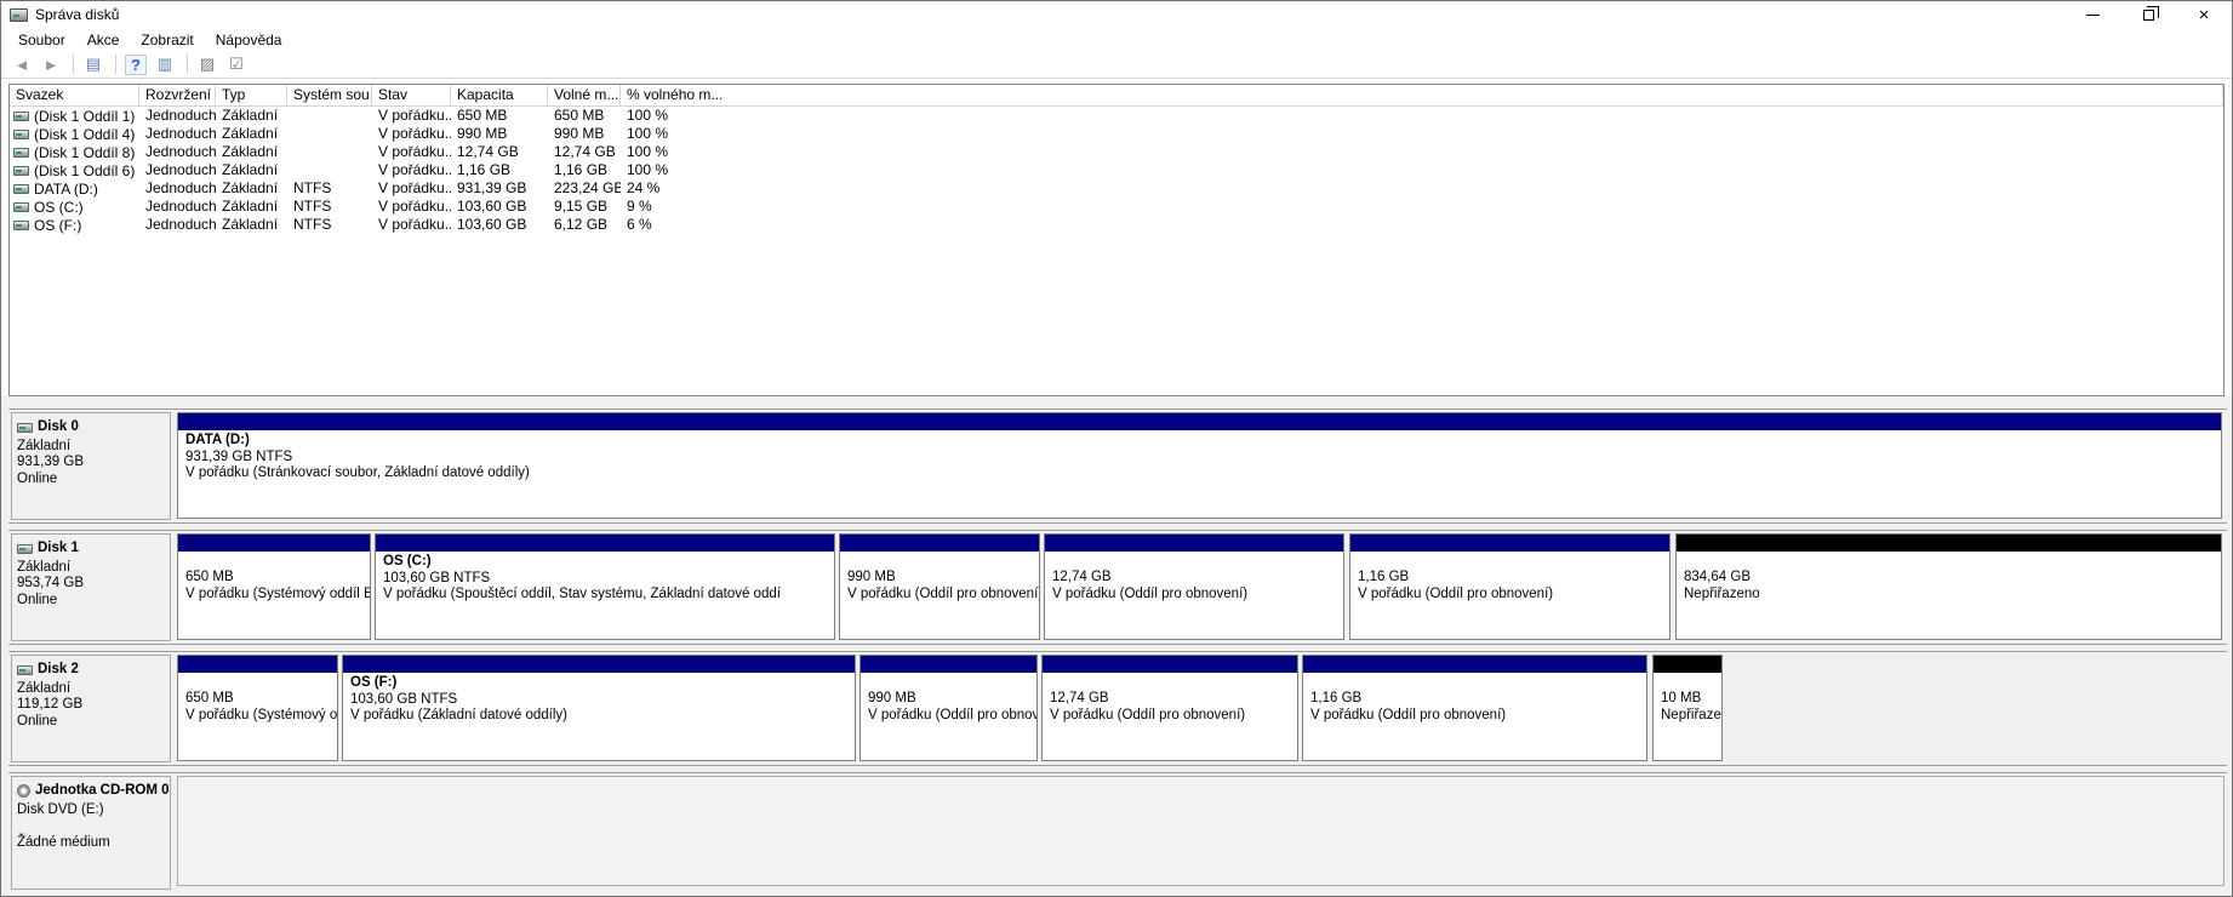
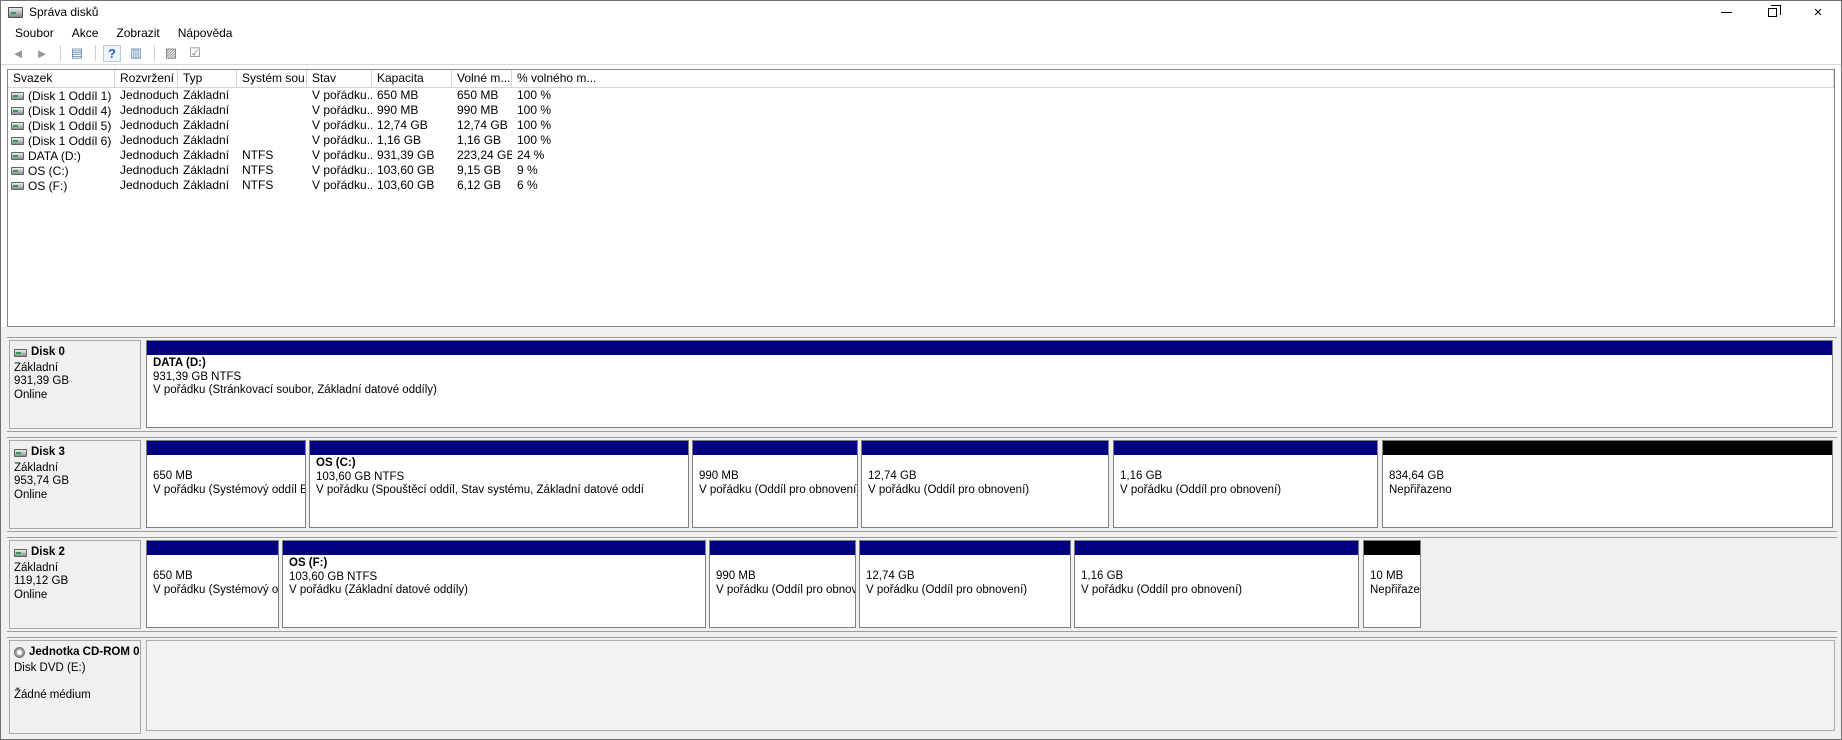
  Správa disků
  ×
  Soubor
  Akce
  Zobrazit
  Nápověda
  ◄
  ►
  ▤
  ?
  ▥
  ▨
  ☑
  Svazek
  Rozvržení
  Typ
  Systém sou.
  Stav
  Kapacita
  Volné m...
  % volného m...
  (Disk 1 Oddíl 1)
  Jednoduch
  Základní
  V pořádku..
  650 MB
  650 MB
  100 %
  (Disk 1 Oddíl 4)
  Jednoduch
  Základní
  V pořádku..
  990 MB
  990 MB
  100 %
- (Disk 1 Oddíl 8)
+ (Disk 1 Oddíl 5)
  Jednoduch
  Základní
  V pořádku..
  12,74 GB
  12,74 GB
  100 %
  (Disk 1 Oddíl 6)
  Jednoduch
  Základní
  V pořádku..
  1,16 GB
  1,16 GB
  100 %
  DATA (D:)
  Jednoduch
  Základní
  NTFS
  V pořádku..
  931,39 GB
  223,24 GB
  24 %
  OS (C:)
  Jednoduch
  Základní
  NTFS
  V pořádku..
  103,60 GB
  9,15 GB
  9 %
  OS (F:)
  Jednoduch
  Základní
  NTFS
  V pořádku..
  103,60 GB
  6,12 GB
  6 %
  Disk 0
  Základní
  931,39 GB
  Online
  DATA (D:)
  931,39 GB NTFS
  V pořádku (Stránkovací soubor, Základní datové oddíly)
- Disk 1
+ Disk 3
  Základní
  953,74 GB
  Online
  650 MB
  V pořádku (Systémový oddíl E
  OS (C:)
  103,60 GB NTFS
  V pořádku (Spouštěcí oddíl, Stav systému, Základní datové oddí
  990 MB
  V pořádku (Oddíl pro obnovení
  12,74 GB
  V pořádku (Oddíl pro obnovení)
  1,16 GB
  V pořádku (Oddíl pro obnovení)
  834,64 GB
  Nepřiřazeno
  Disk 2
  Základní
  119,12 GB
  Online
  650 MB
  V pořádku (Systémový o
  OS (F:)
  103,60 GB NTFS
  V pořádku (Základní datové oddíly)
  990 MB
  V pořádku (Oddíl pro obnov
  12,74 GB
  V pořádku (Oddíl pro obnovení)
  1,16 GB
  V pořádku (Oddíl pro obnovení)
  10 MB
  Nepřiřaze
  Jednotka CD-ROM 0
  Disk DVD (E:)
  Žádné médium
